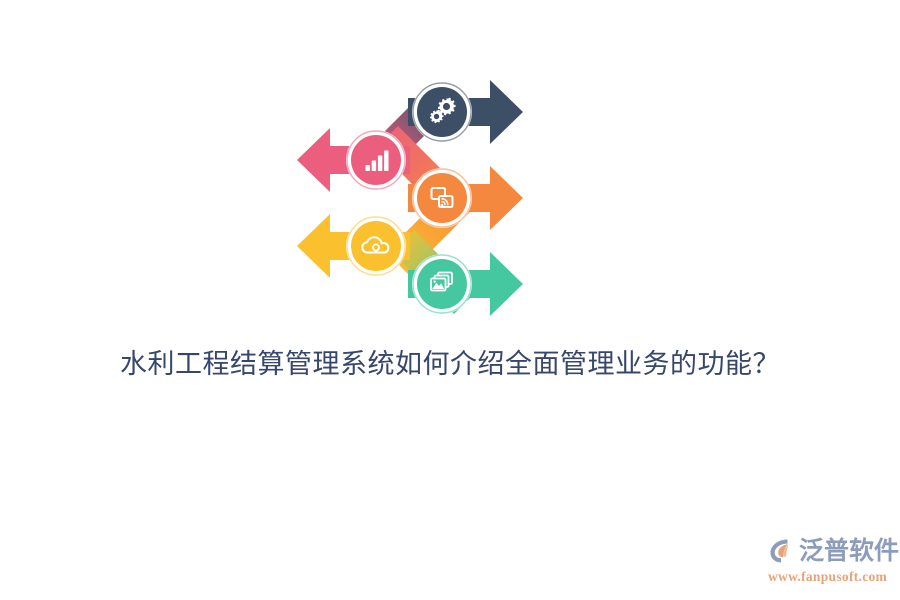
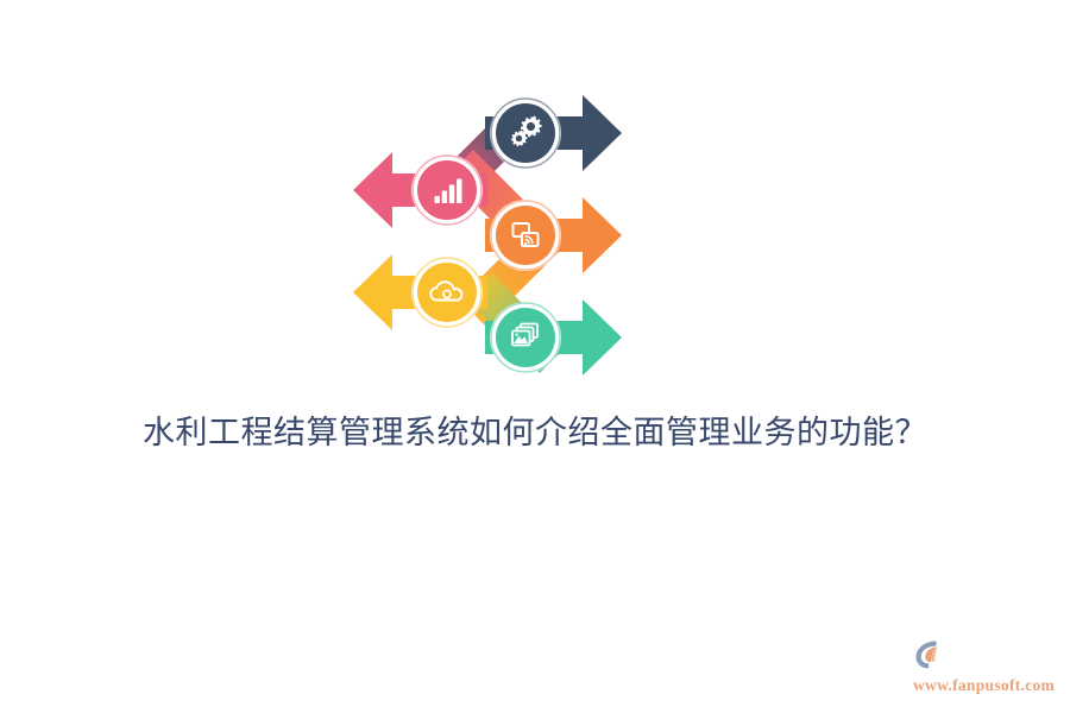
  水利工程结算管理系统如何介绍全面管理业务的功能？
- 泛普软件
  www.fanpusoft.com
